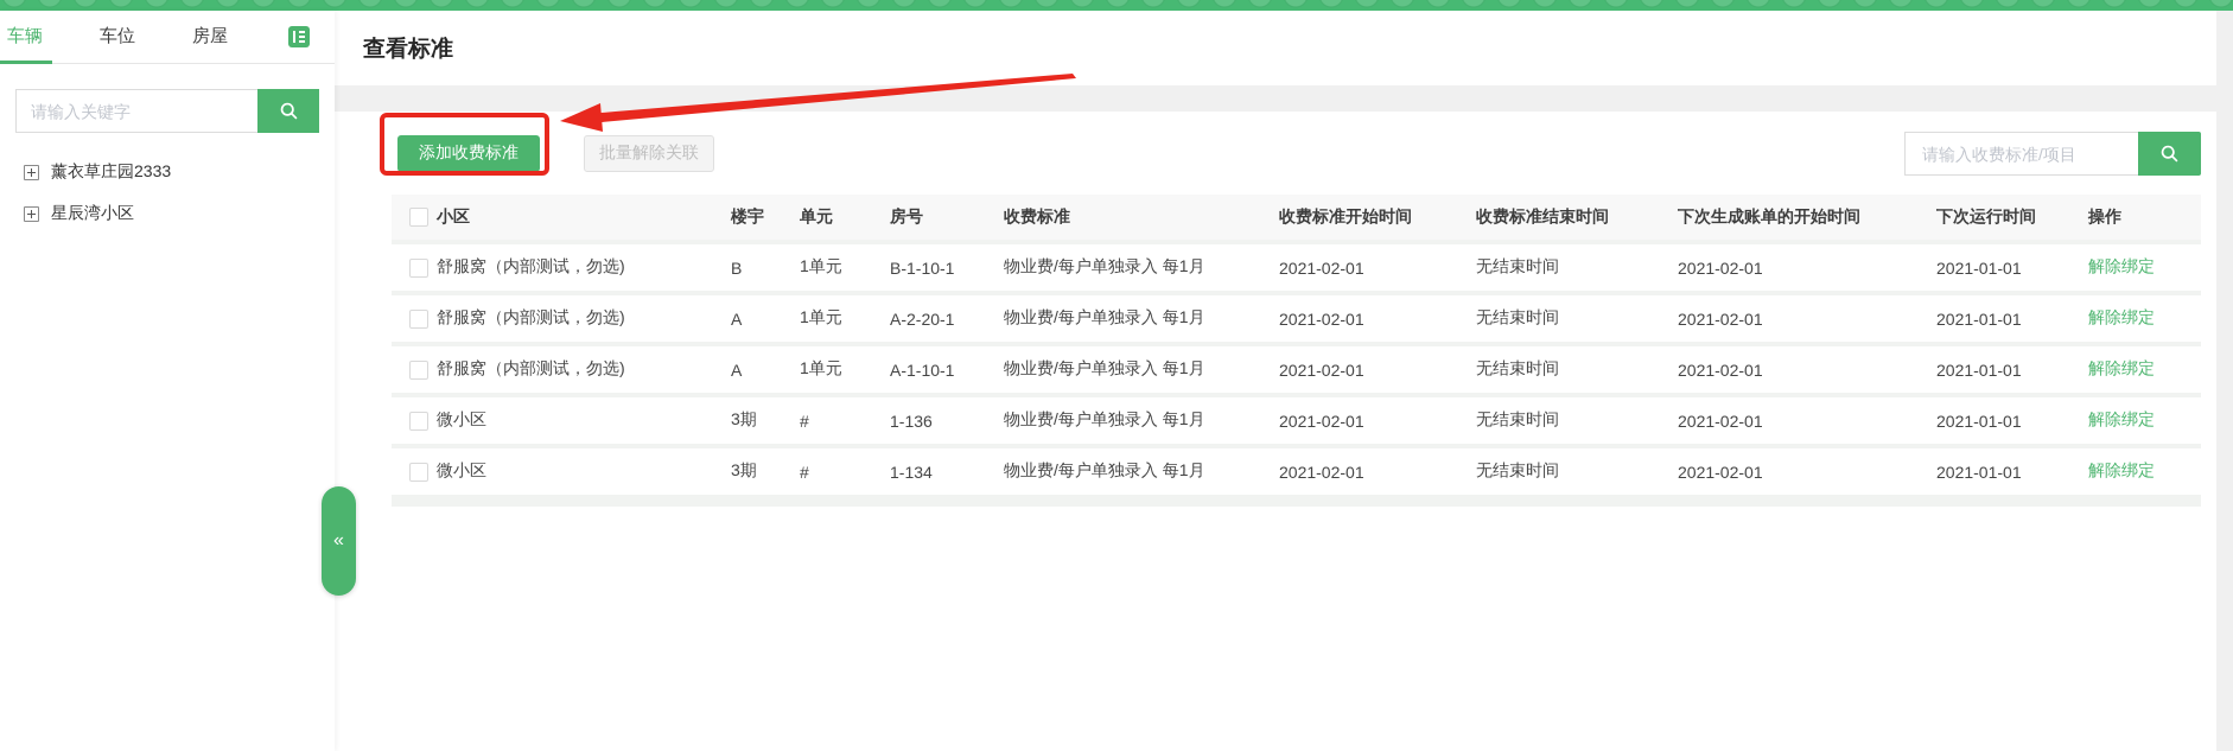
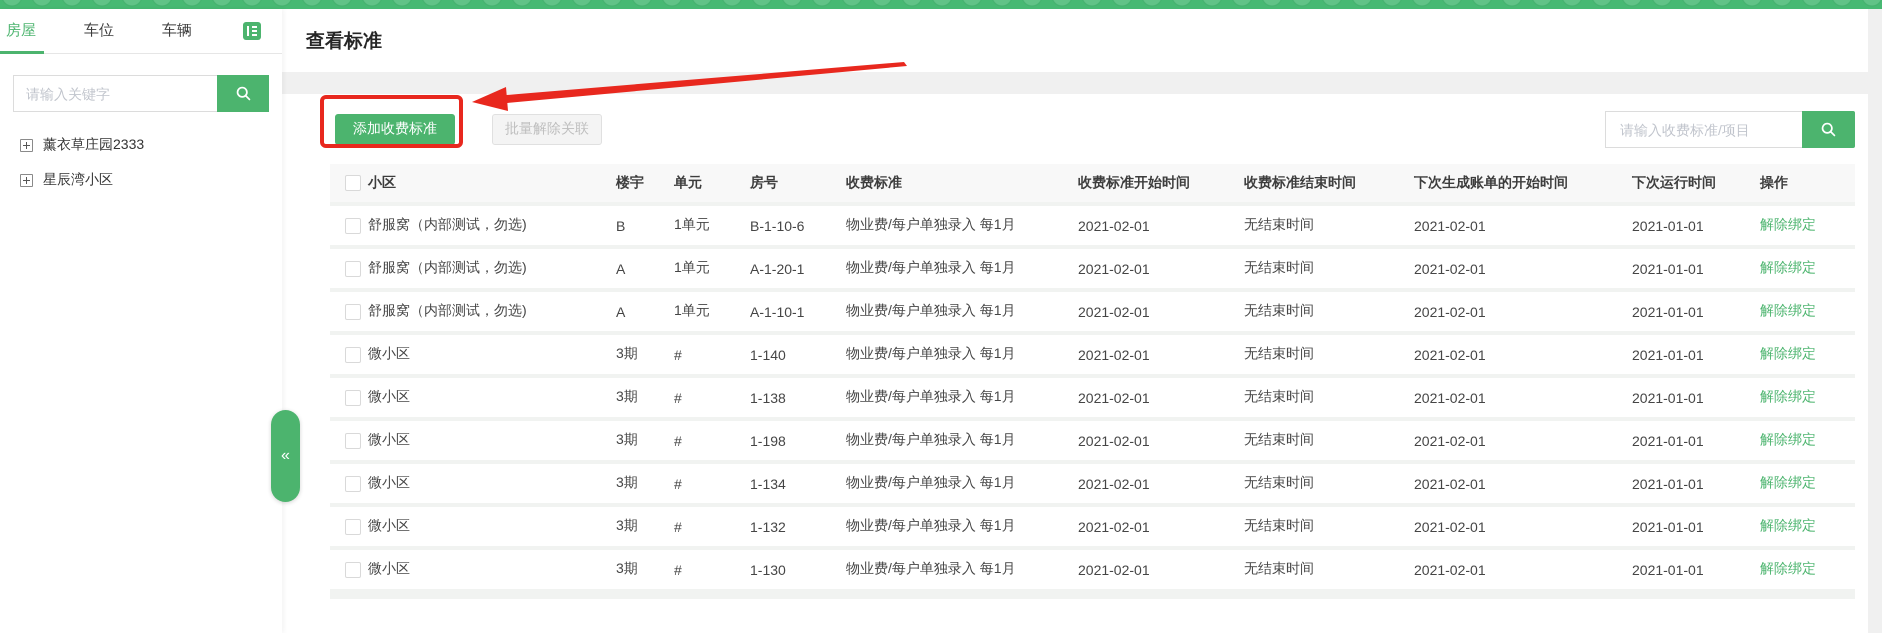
- 车辆
+ 房屋
  车位
- 房屋
+ 车辆
  请输入关键字
  薰衣草庄园2333
  星辰湾小区
  «
  查看标准
  添加收费标准
  批量解除关联
  请输入收费标准/项目
  	小区	楼宇	单元	房号	收费标准	收费标准开始时间	收费标准结束时间	下次生成账单的开始时间	下次运行时间	操作
- 	舒服窝（内部测试，勿选)	B	1单元	B-1-10-1	物业费/每户单独录入 每1月	2021-02-01	无结束时间	2021-02-01	2021-01-01	解除绑定
+ 	舒服窝（内部测试，勿选)	B	1单元	B-1-10-6	物业费/每户单独录入 每1月	2021-02-01	无结束时间	2021-02-01	2021-01-01	解除绑定
- 	舒服窝（内部测试，勿选)	A	1单元	A-2-20-1	物业费/每户单独录入 每1月	2021-02-01	无结束时间	2021-02-01	2021-01-01	解除绑定
+ 	舒服窝（内部测试，勿选)	A	1单元	A-1-20-1	物业费/每户单独录入 每1月	2021-02-01	无结束时间	2021-02-01	2021-01-01	解除绑定
  	舒服窝（内部测试，勿选)	A	1单元	A-1-10-1	物业费/每户单独录入 每1月	2021-02-01	无结束时间	2021-02-01	2021-01-01	解除绑定
+ 	微小区	3期	#	1-140	物业费/每户单独录入 每1月	2021-02-01	无结束时间	2021-02-01	2021-01-01	解除绑定
+ 	微小区	3期	#	1-138	物业费/每户单独录入 每1月	2021-02-01	无结束时间	2021-02-01	2021-01-01	解除绑定
- 	微小区	3期	#	1-136	物业费/每户单独录入 每1月	2021-02-01	无结束时间	2021-02-01	2021-01-01	解除绑定
+ 	微小区	3期	#	1-198	物业费/每户单独录入 每1月	2021-02-01	无结束时间	2021-02-01	2021-01-01	解除绑定
  	微小区	3期	#	1-134	物业费/每户单独录入 每1月	2021-02-01	无结束时间	2021-02-01	2021-01-01	解除绑定
+ 	微小区	3期	#	1-132	物业费/每户单独录入 每1月	2021-02-01	无结束时间	2021-02-01	2021-01-01	解除绑定
+ 	微小区	3期	#	1-130	物业费/每户单独录入 每1月	2021-02-01	无结束时间	2021-02-01	2021-01-01	解除绑定
